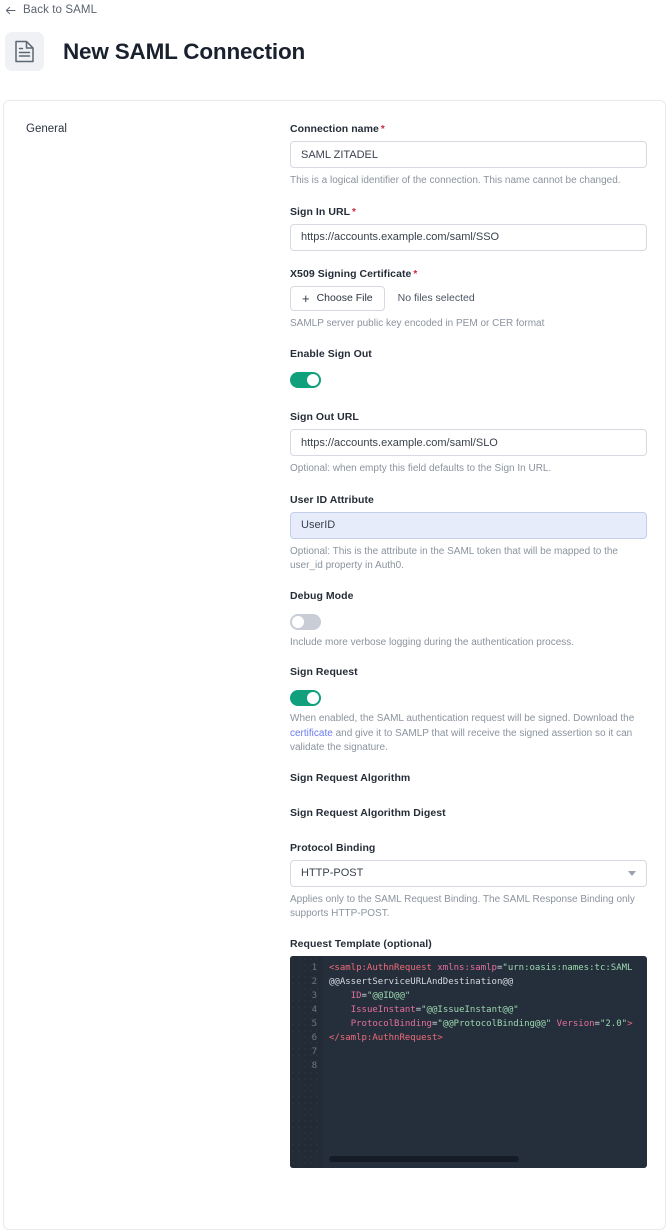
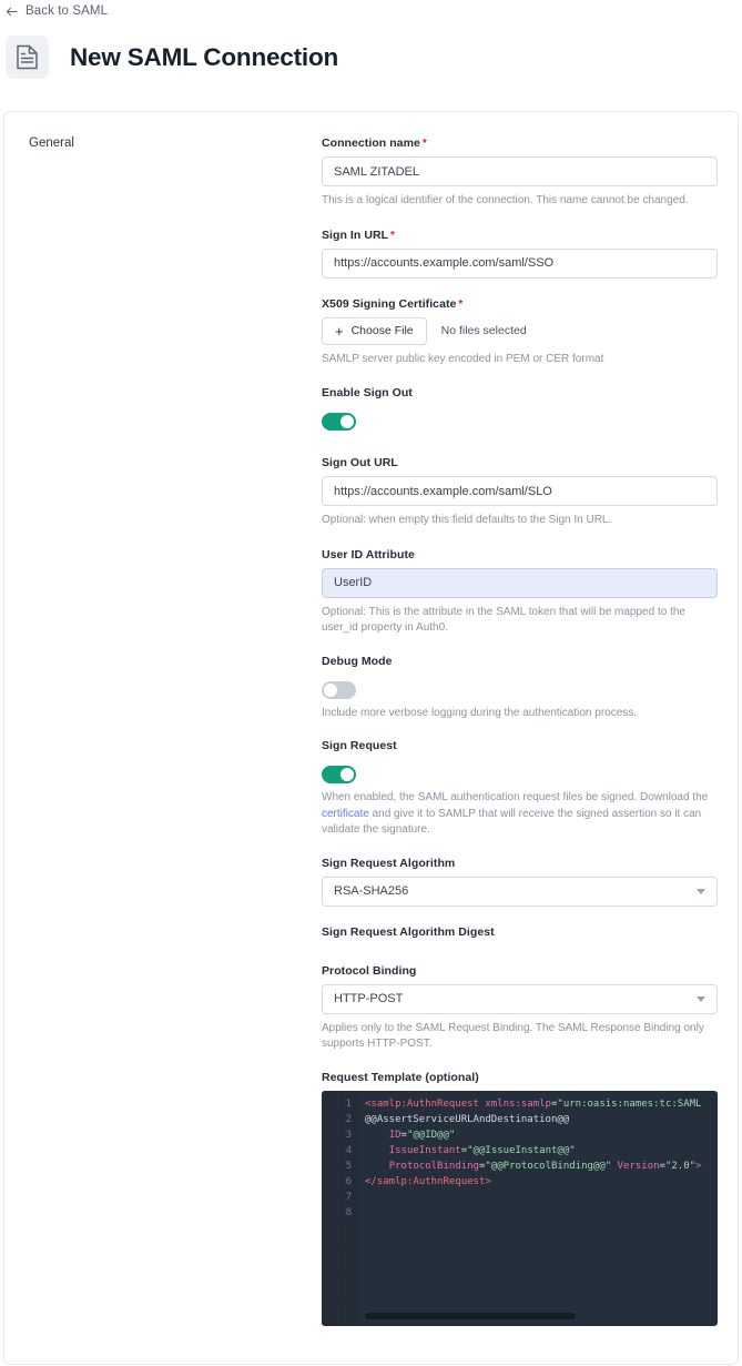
  Back to SAML
  New SAML Connection
  General
  Connection name *
  SAML ZITADEL
  This is a logical identifier of the connection. This name cannot be changed.
  Sign In URL *
  https://accounts.example.com/saml/SSO
  X509 Signing Certificate *
  +
  Choose File
  No files selected
  SAMLP server public key encoded in PEM or CER format
  Enable Sign Out
  Sign Out URL
  https://accounts.example.com/saml/SLO
  Optional: when empty this field defaults to the Sign In URL.
  User ID Attribute
  UserID
  Optional: This is the attribute in the SAML token that will be mapped to the user_id property in Auth0.
  Debug Mode
  Include more verbose logging during the authentication process.
  Sign Request
- When enabled, the SAML authentication request will be signed. Download the certificate and give it to SAMLP that will receive the signed assertion so it can validate the signature.
+ When enabled, the SAML authentication request files be signed. Download the certificate and give it to SAMLP that will receive the signed assertion so it can validate the signature.
  Sign Request Algorithm
+ RSA-SHA256
  Sign Request Algorithm Digest
  Protocol Binding
  HTTP-POST
  Applies only to the SAML Request Binding. The SAML Response Binding only supports HTTP-POST.
  Request Template (optional)
  1
  2
  3
  4
  5
  6
  7
  8
  <samlp:AuthnRequest xmlns:samlp="urn:oasis:names:tc:SAML
  @@AssertServiceURLAndDestination@@
  ID="@@ID@@"
  IssueInstant="@@IssueInstant@@"
  ProtocolBinding="@@ProtocolBinding@@" Version="2.0">
  </samlp:AuthnRequest>
